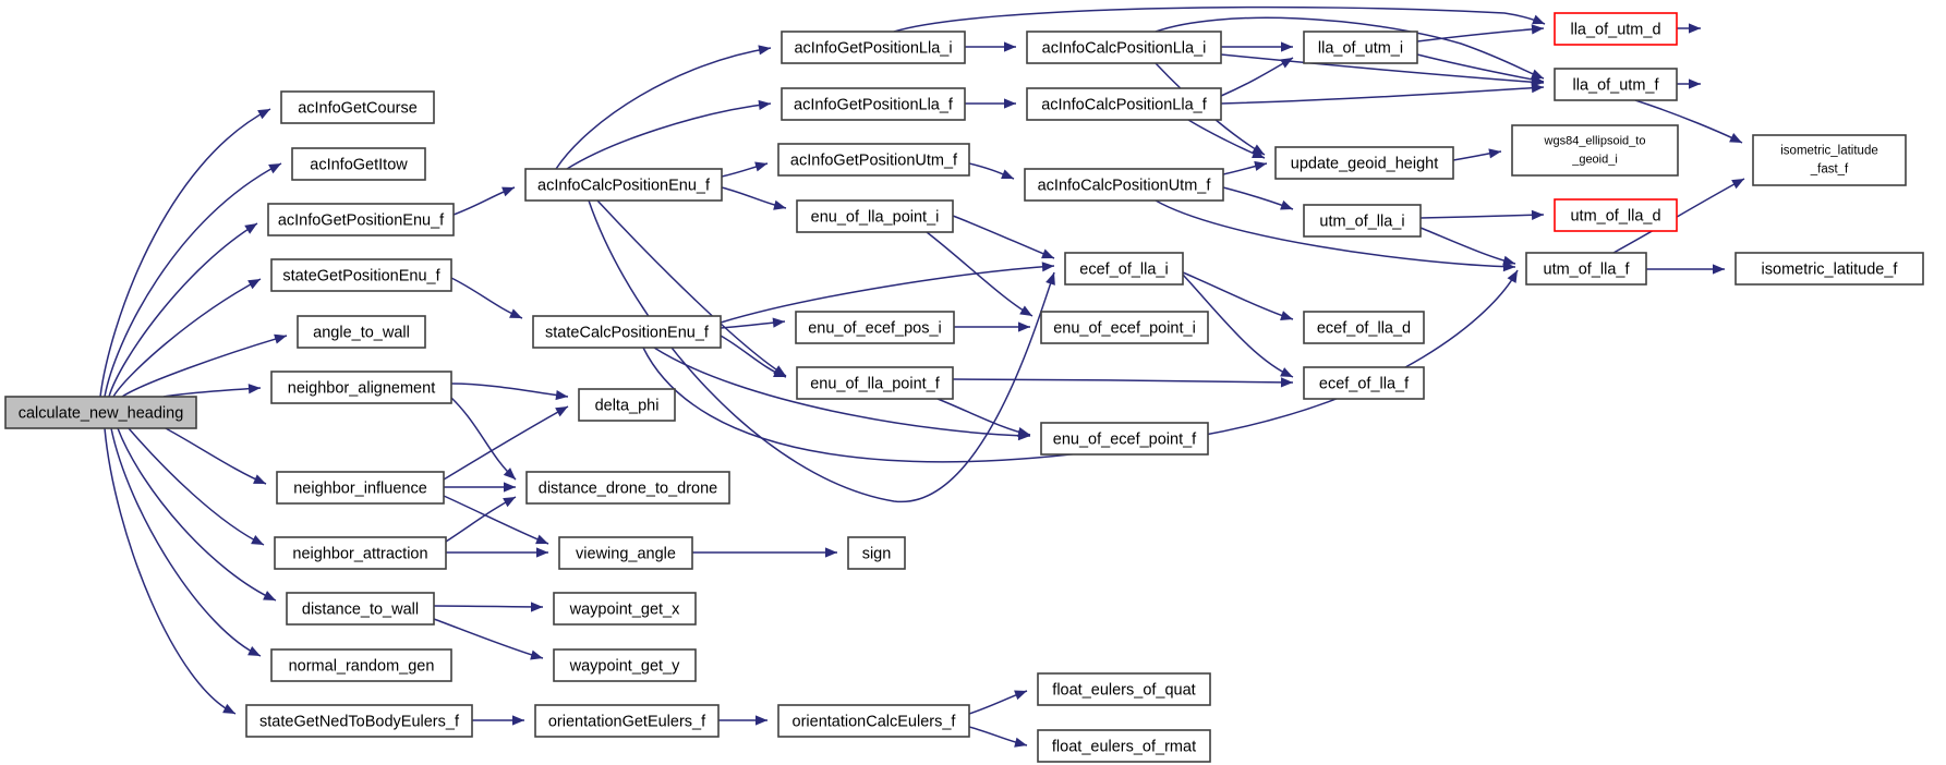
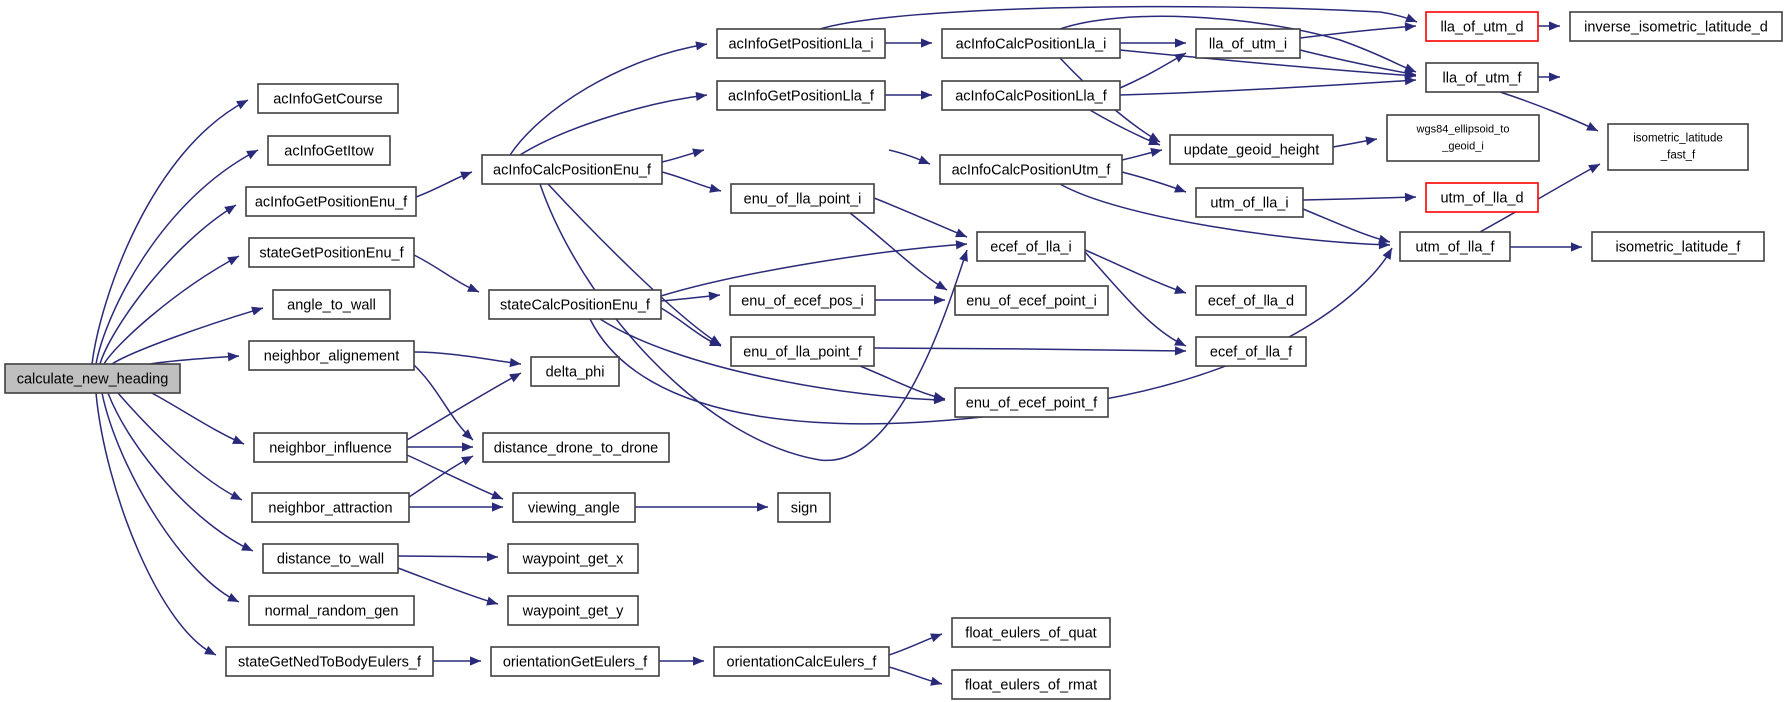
  calculate_new_heading
  acInfoGetCourse
  acInfoGetItow
  acInfoGetPositionEnu_f
  stateGetPositionEnu_f
  angle_to_wall
  neighbor_alignement
  neighbor_influence
  neighbor_attraction
  distance_to_wall
  normal_random_gen
  stateGetNedToBodyEulers_f
  acInfoCalcPositionEnu_f
  stateCalcPositionEnu_f
  delta_phi
  distance_drone_to_drone
  viewing_angle
  waypoint_get_x
  waypoint_get_y
  orientationGetEulers_f
  sign
  acInfoGetPositionLla_i
  acInfoGetPositionLla_f
- acInfoGetPositionUtm_f
  enu_of_lla_point_i
  enu_of_ecef_pos_i
  enu_of_lla_point_f
  orientationCalcEulers_f
  acInfoCalcPositionLla_i
  acInfoCalcPositionLla_f
  acInfoCalcPositionUtm_f
  ecef_of_lla_i
  enu_of_ecef_point_i
  enu_of_ecef_point_f
  float_eulers_of_quat
  float_eulers_of_rmat
  lla_of_utm_i
  update_geoid_height
  utm_of_lla_i
  ecef_of_lla_d
  ecef_of_lla_f
  lla_of_utm_d
  lla_of_utm_f
  wgs84_ellipsoid_to _geoid_i
  utm_of_lla_d
  utm_of_lla_f
+ inverse_isometric_latitude_d
  isometric_latitude _fast_f
  isometric_latitude_f
